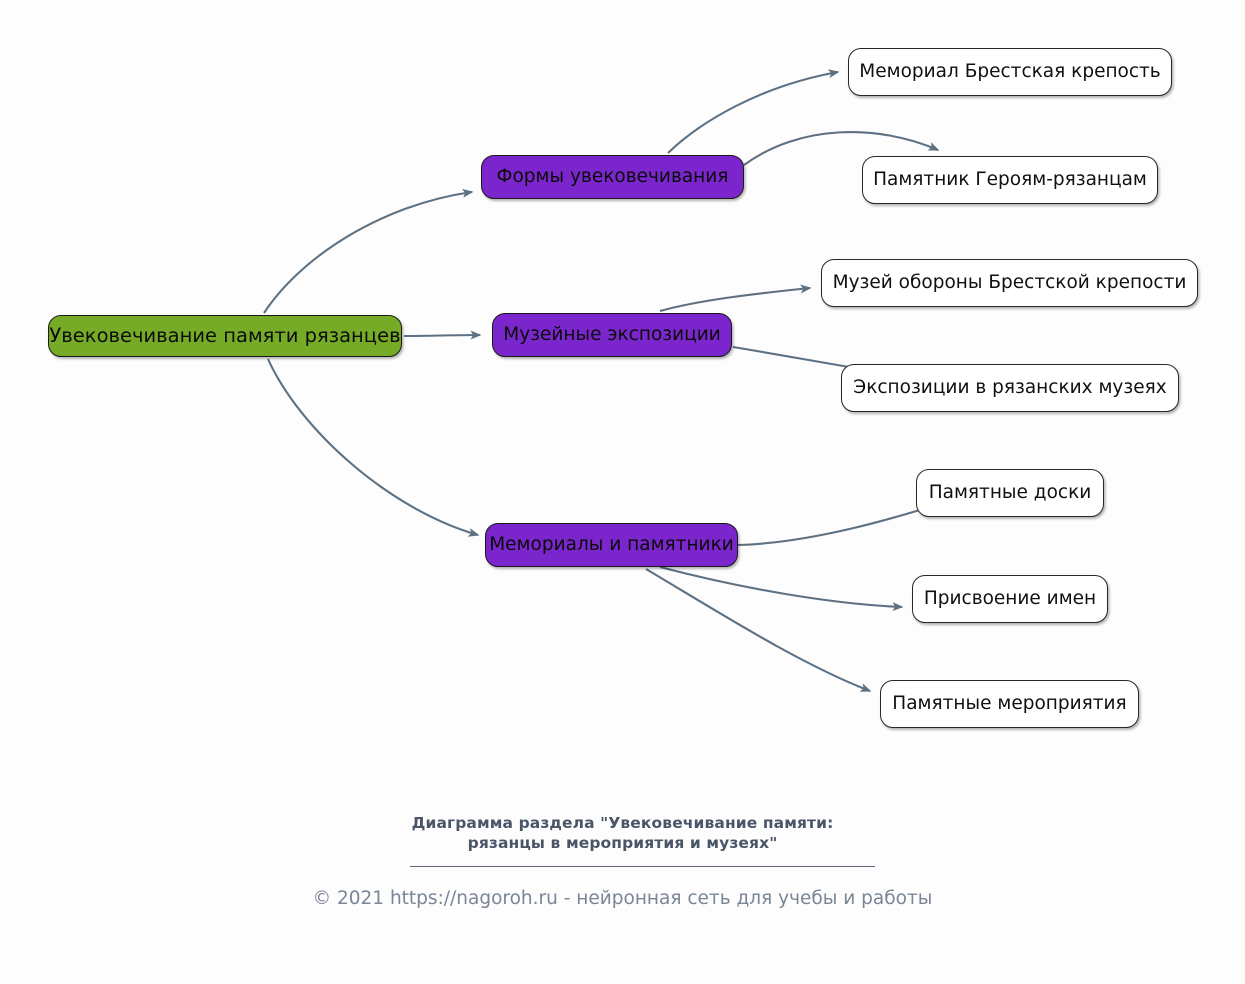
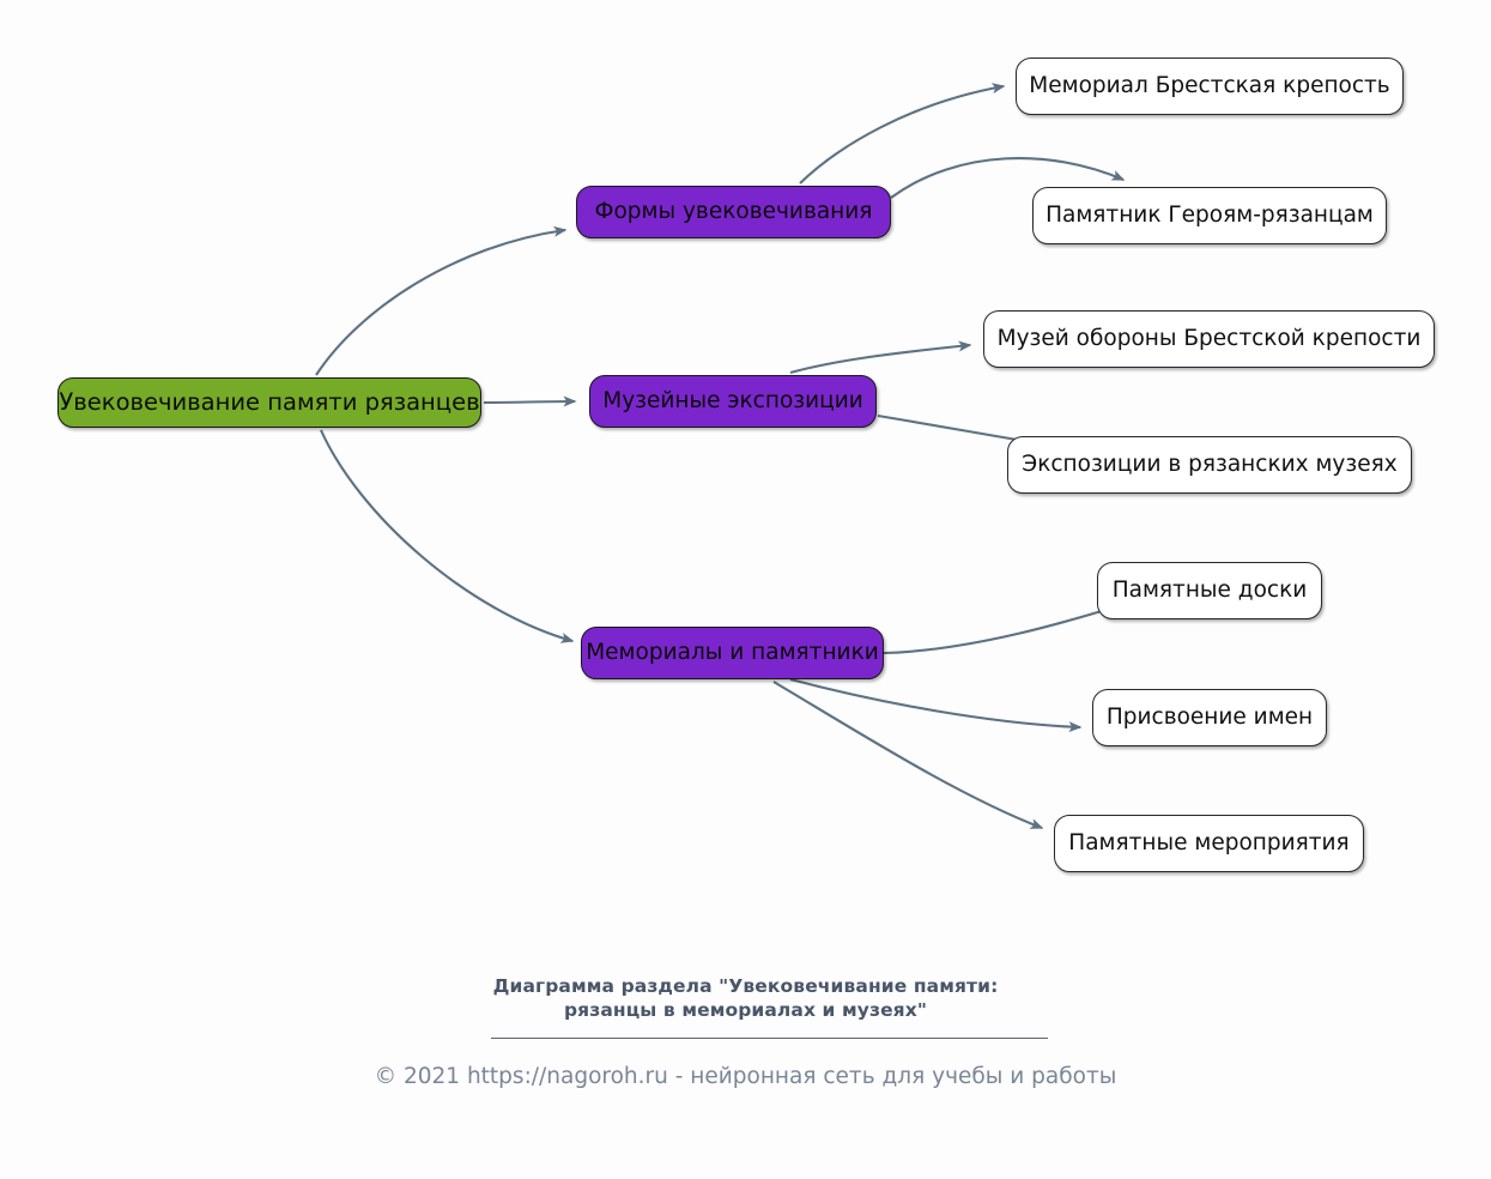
  Увековечивание памяти рязанцев
  Формы увековечивания
  Музейные экспозиции
  Мемориалы и памятники
  Мемориал Брестская крепость
  Памятник Героям-рязанцам
  Музей обороны Брестской крепости
  Экспозиции в рязанских музеях
  Памятные доски
  Присвоение имен
  Памятные мероприятия
  Диаграмма раздела "Увековечивание памяти:
- рязанцы в мероприятия и музеях"
+ рязанцы в мемориалах и музеях"
  © 2021 https://nagoroh.ru - нейронная сеть для учебы и работы
